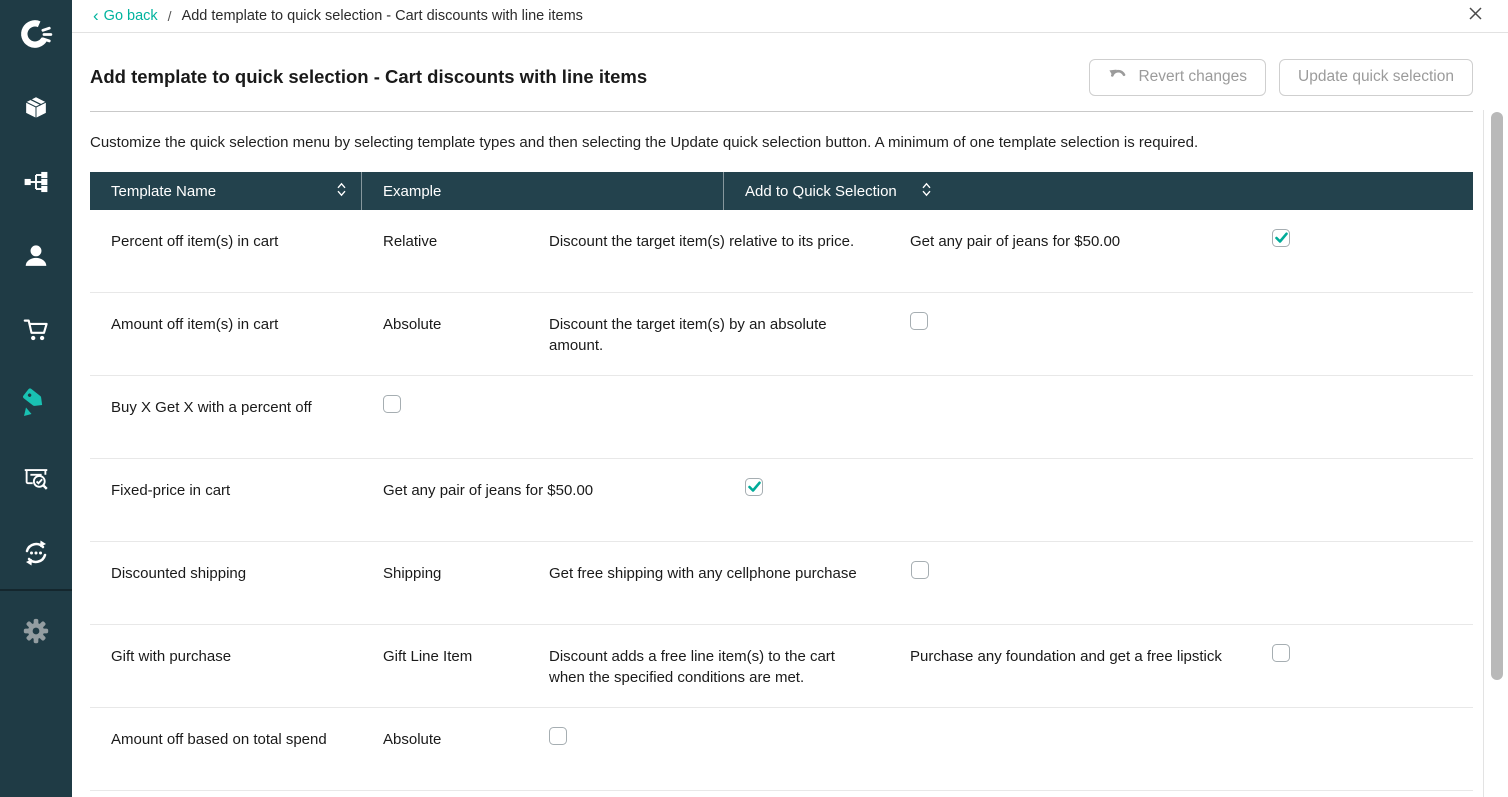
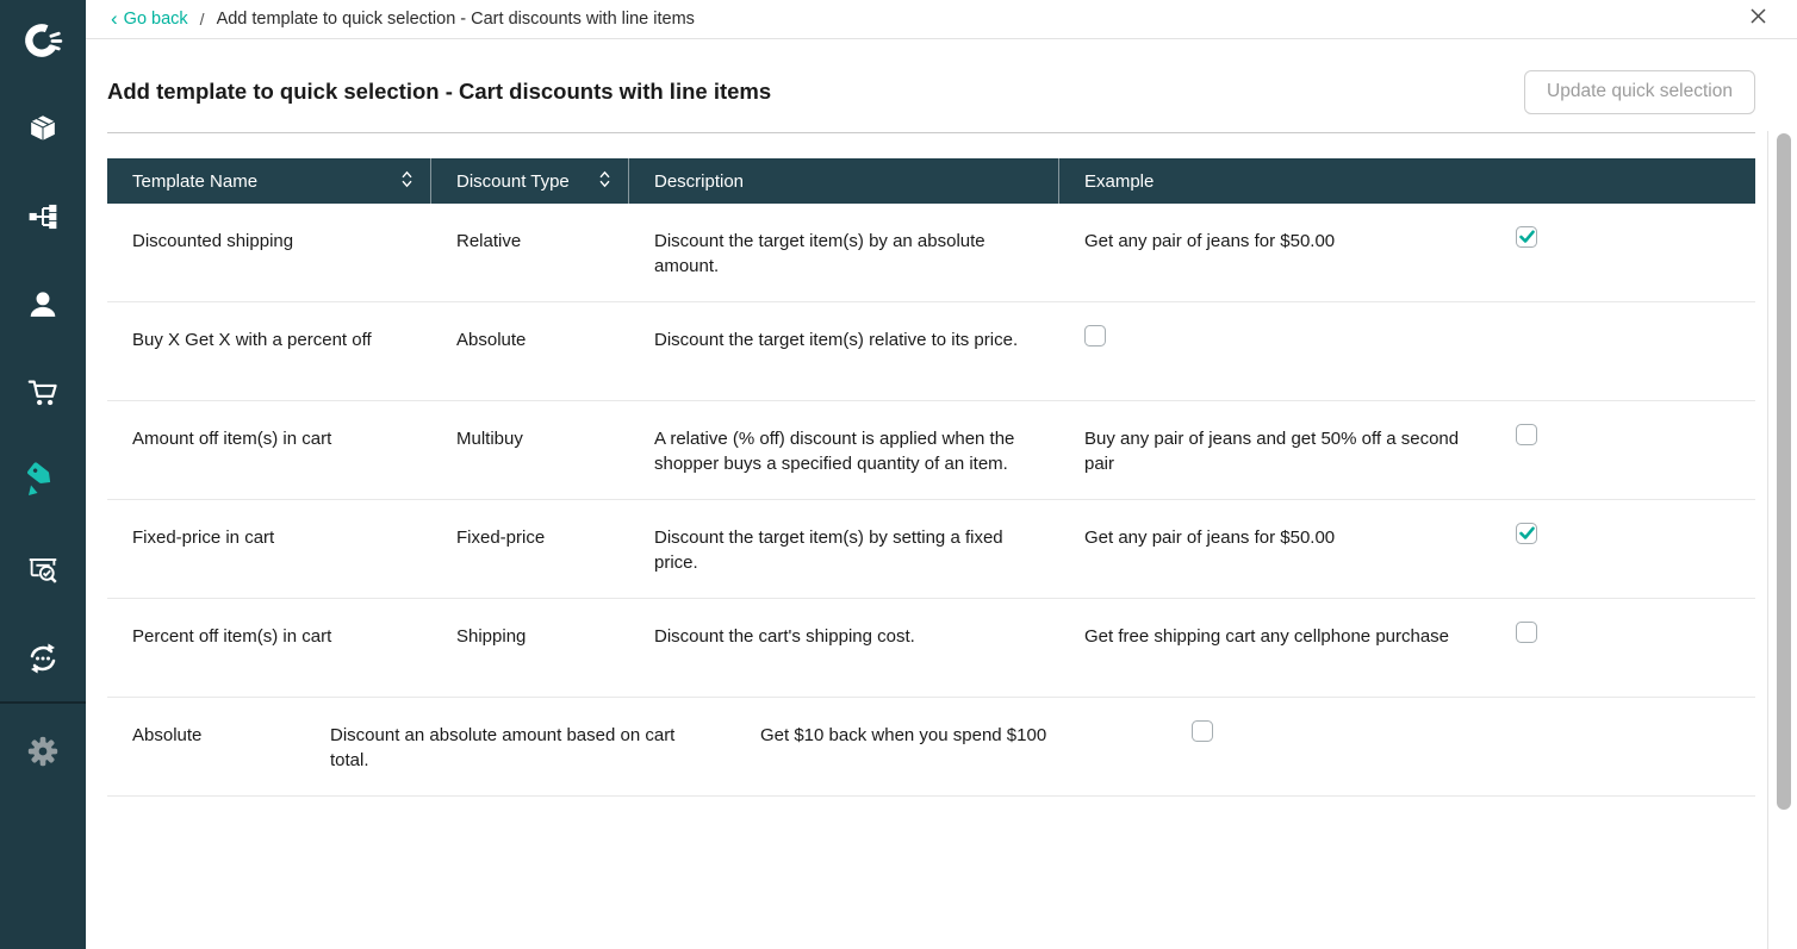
  ‹
  Go back
  /
  Add template to quick selection - Cart discounts with line items
  Add template to quick selection - Cart discounts with line items
- Revert changes
  Update quick selection
- Customize the quick selection menu by selecting template types and then selecting the Update quick selection button. A minimum of one template selection is required.
  Template Name
+ Discount Type
+ Description
  Example
- Add to Quick Selection
- Percent off item(s) in cart
+ Discounted shipping
  Relative
- Discount the target item(s) relative to its price.
+ Discount the target item(s) by an absolute amount.
  Get any pair of jeans for $50.00
- Amount off item(s) in cart
+ Buy X Get X with a percent off
  Absolute
- Discount the target item(s) by an absolute amount.
+ Discount the target item(s) relative to its price.
- Buy X Get X with a percent off
+ Amount off item(s) in cart
+ Multibuy
+ A relative (% off) discount is applied when the shopper buys a specified quantity of an item.
+ Buy any pair of jeans and get 50% off a second pair
  Fixed-price in cart
+ Fixed-price
+ Discount the target item(s) by setting a fixed price.
  Get any pair of jeans for $50.00
- Discounted shipping
+ Percent off item(s) in cart
  Shipping
+ Discount the cart's shipping cost.
- Get free shipping with any cellphone purchase
+ Get free shipping cart any cellphone purchase
- Gift with purchase
- Gift Line Item
- Discount adds a free line item(s) to the cart when the specified conditions are met.
- Purchase any foundation and get a free lipstick
- Amount off based on total spend
  Absolute
+ Discount an absolute amount based on cart total.
+ Get $10 back when you spend $100
